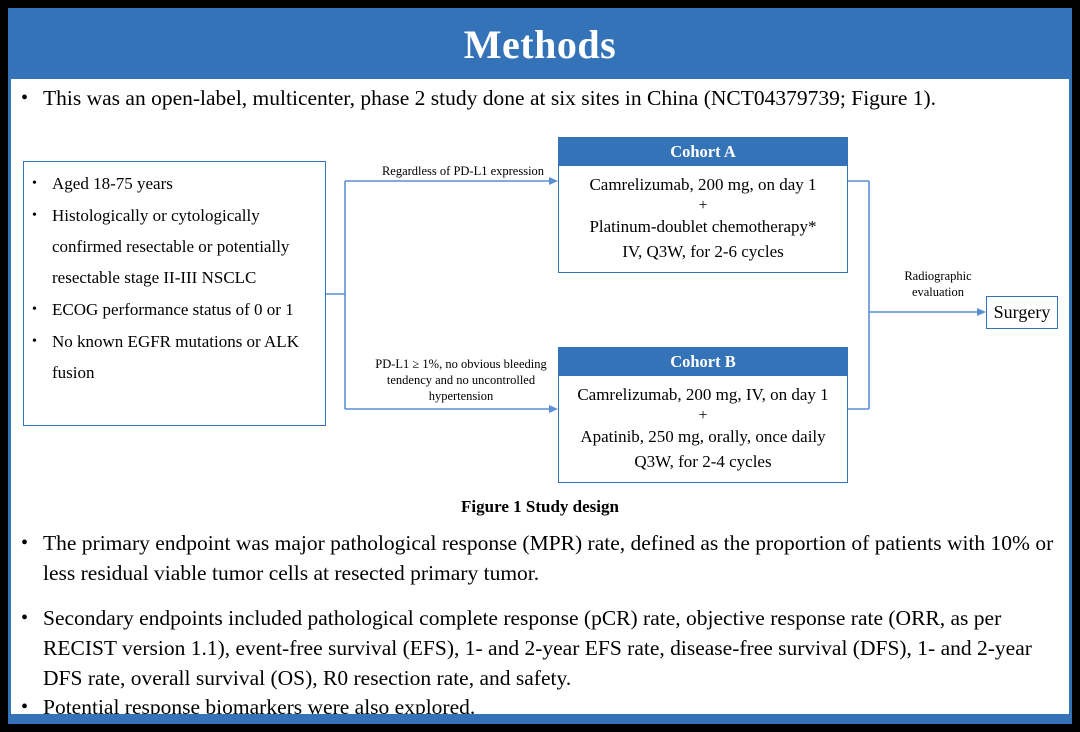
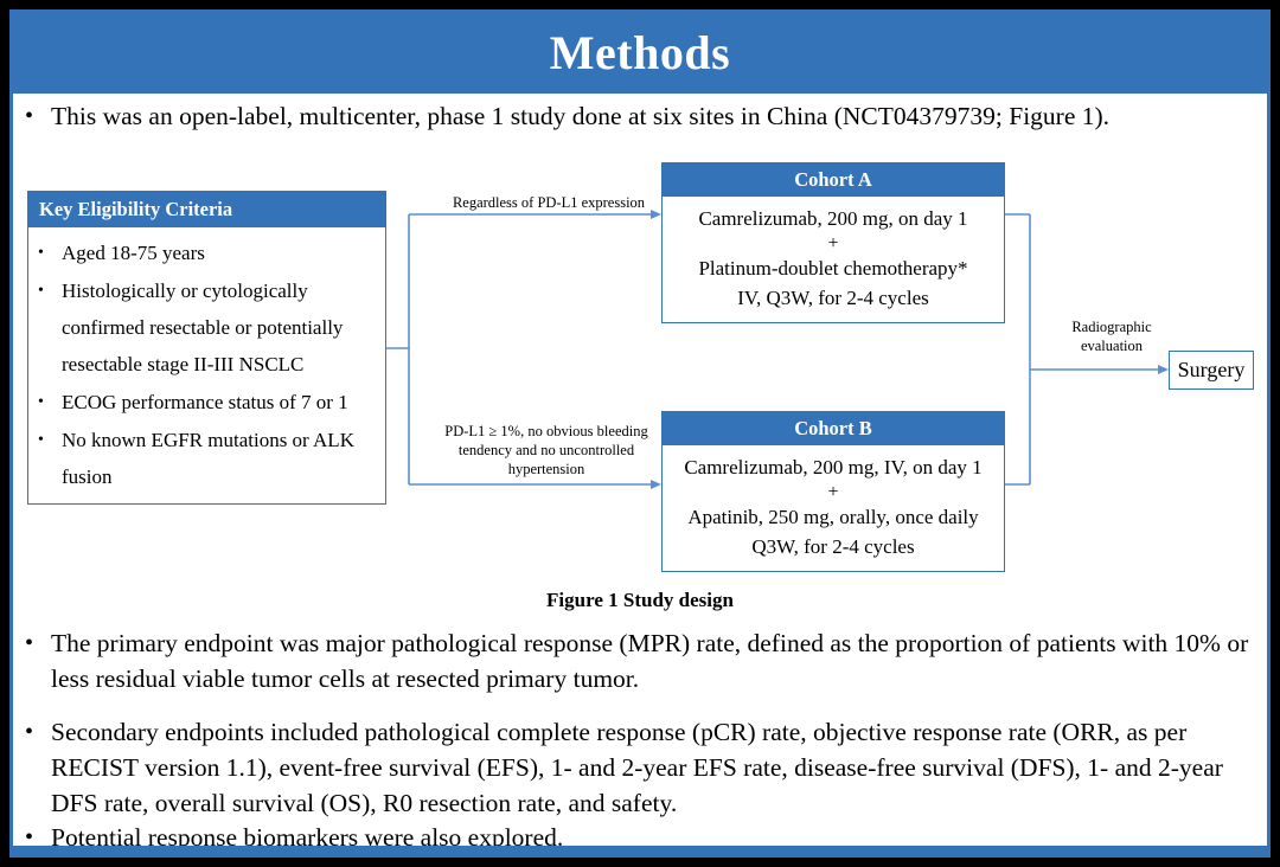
  Methods
  •
- This was an open-label, multicenter, phase 2 study done at six sites in China (NCT04379739; Figure 1).
+ This was an open-label, multicenter, phase 1 study done at six sites in China (NCT04379739; Figure 1).
+ Key Eligibility Criteria
  •
  Aged 18-75 years
  •
  Histologically or cytologically confirmed resectable or potentially resectable stage II-III NSCLC
  •
- ECOG performance status of 0 or 1
+ ECOG performance status of 7 or 1
  •
  No known EGFR mutations or ALK fusion
  Regardless of PD-L1 expression
  PD-L1 ≥ 1%, no obvious bleeding tendency and no uncontrolled hypertension
  Radiographic evaluation
  Cohort A
  Camrelizumab, 200 mg, on day 1
  +
  Platinum-doublet chemotherapy*
- IV, Q3W, for 2-6 cycles
+ IV, Q3W, for 2-4 cycles
  Cohort B
  Camrelizumab, 200 mg, IV, on day 1
  +
  Apatinib, 250 mg, orally, once daily
  Q3W, for 2-4 cycles
  Surgery
  Figure 1 Study design
  •
  The primary endpoint was major pathological response (MPR) rate, defined as the proportion of patients with 10% or less residual viable tumor cells at resected primary tumor.
  •
  Secondary endpoints included pathological complete response (pCR) rate, objective response rate (ORR, as per RECIST version 1.1), event-free survival (EFS), 1- and 2-year EFS rate, disease-free survival (DFS), 1- and 2-year DFS rate, overall survival (OS), R0 resection rate, and safety.
  •
  Potential response biomarkers were also explored.
